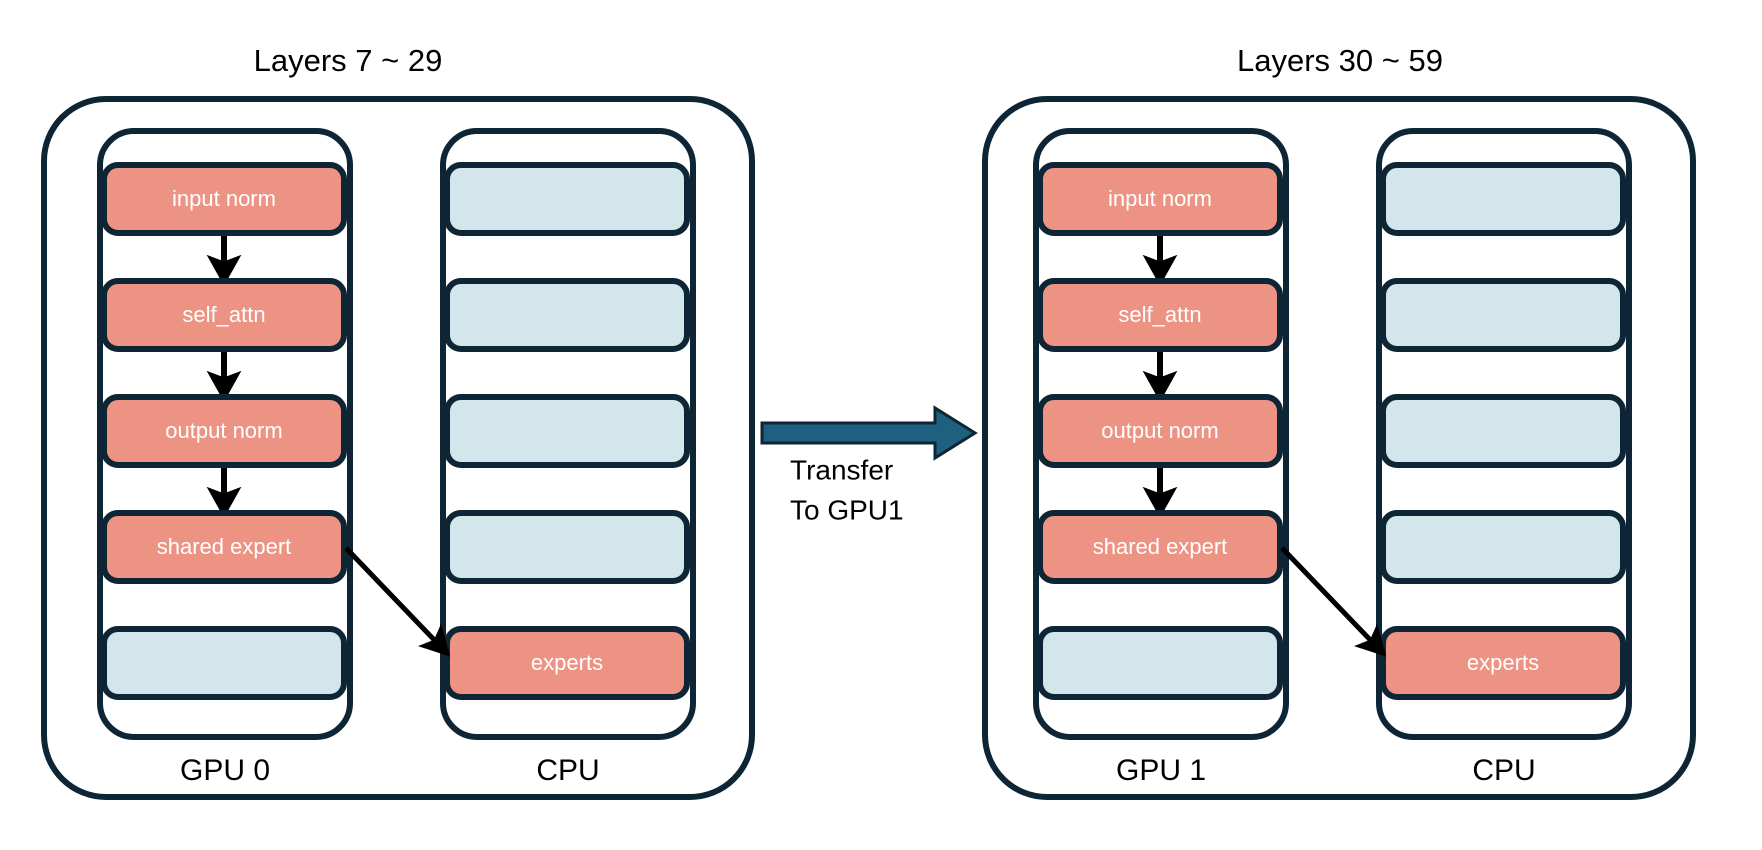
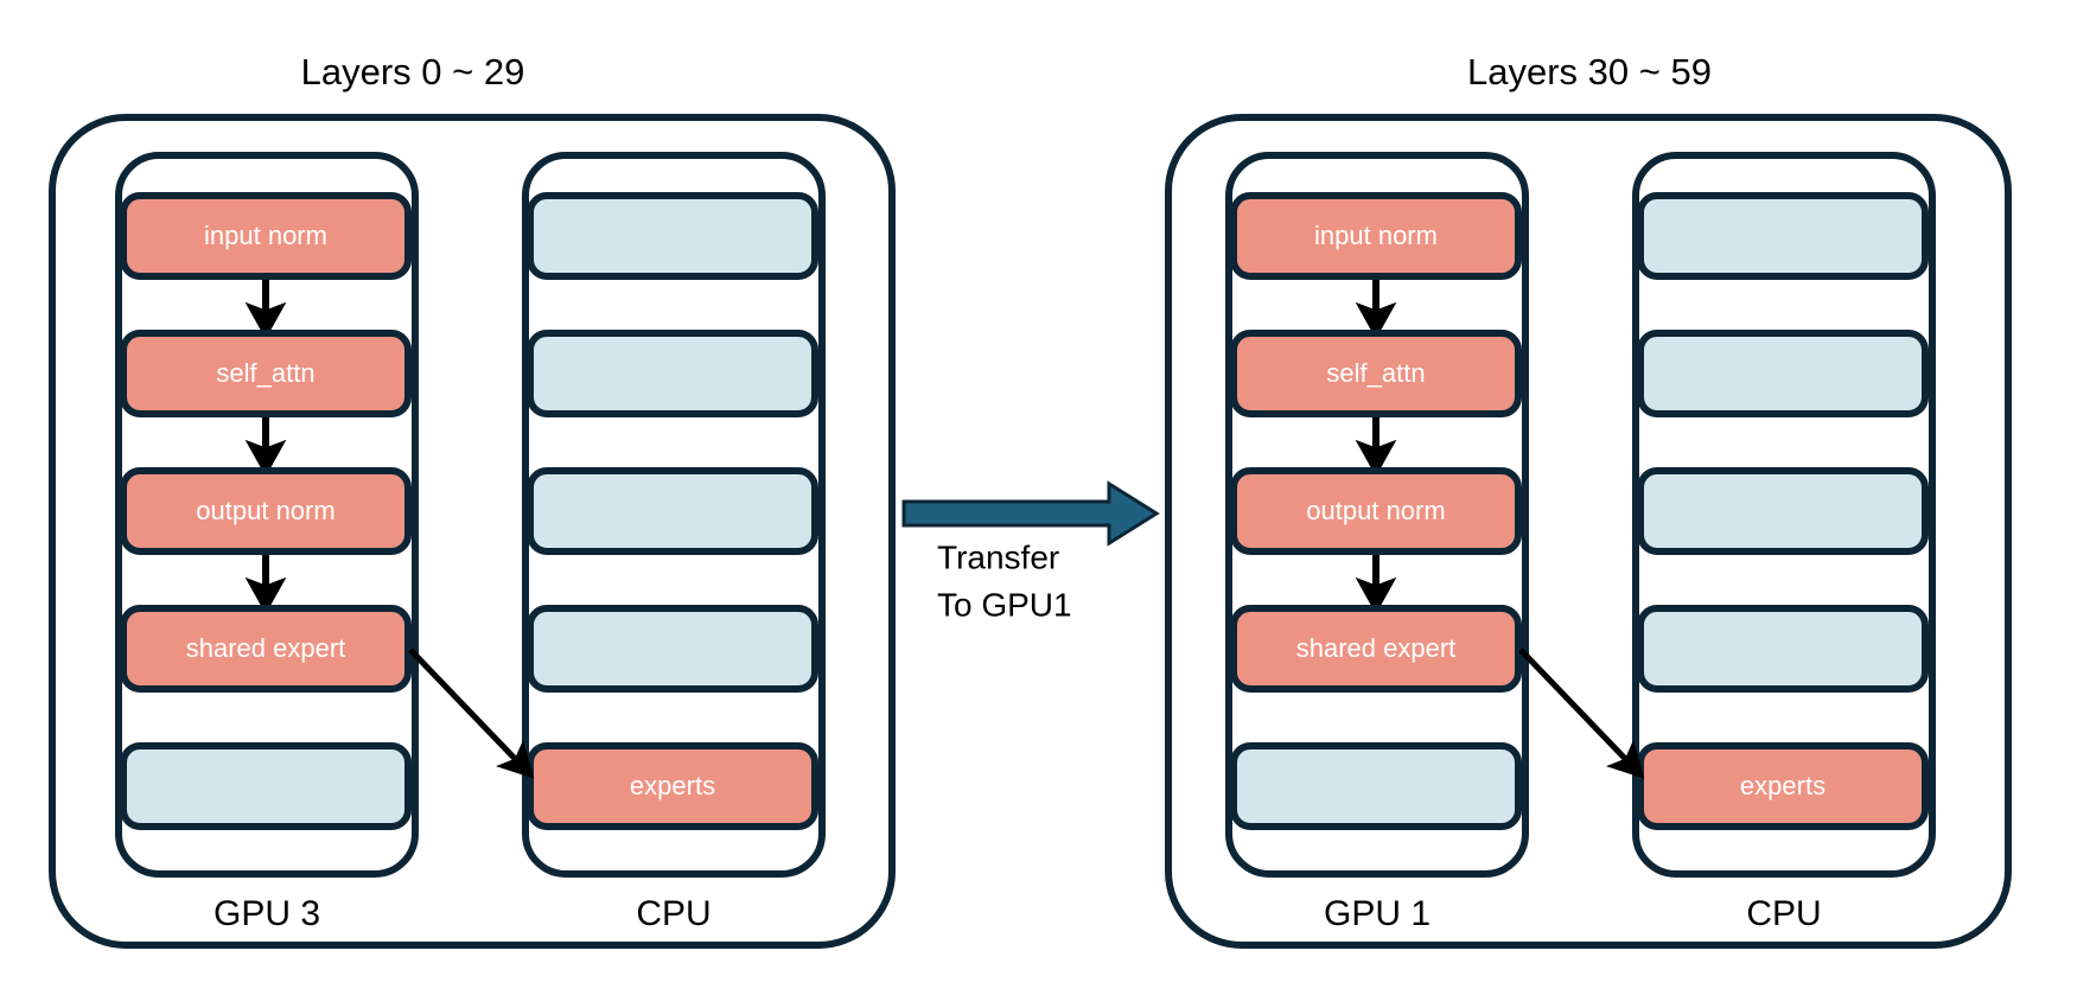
- Layers 7 ~ 29
+ Layers 0 ~ 29
  input norm
  self_attn
  output norm
  shared expert
- GPU 0
+ GPU 3
  experts
  CPU
  Transfer
  To GPU1
  Layers 30 ~ 59
  input norm
  self_attn
  output norm
  shared expert
  GPU 1
  experts
  CPU
